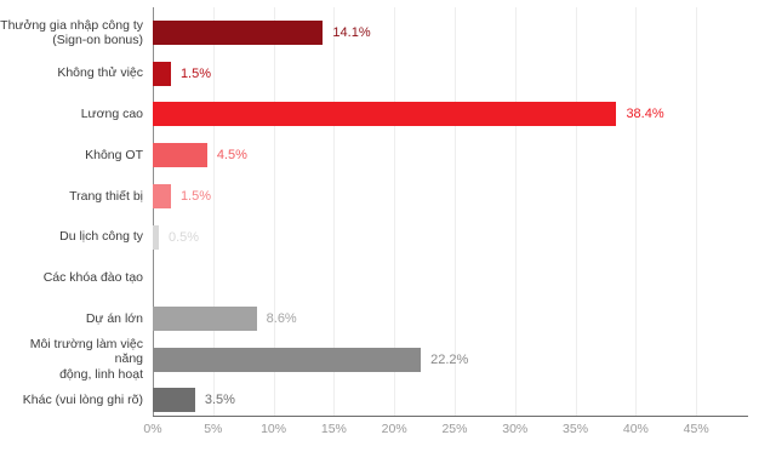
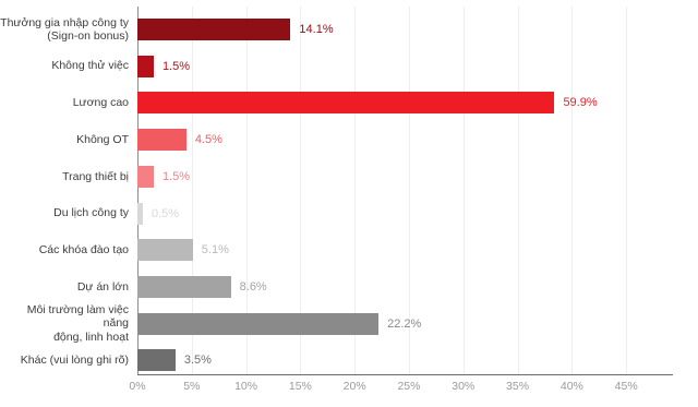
  14.1%
  1.5%
- 38.4%
+ 59.9%
  4.5%
  1.5%
  0.5%
+ 5.1%
  8.6%
  22.2%
  3.5%
  Thưởng gia nhập công ty
  (Sign-on bonus)
  Không thử việc
  Lương cao
  Không OT
  Trang thiết bị
  Du lịch công ty
  Các khóa đào tạo
  Dự án lớn
  Môi trường làm việc năng
  động, linh hoạt
  Khác (vui lòng ghi rõ)
  0%
  5%
  10%
  15%
  20%
  25%
  30%
  35%
  40%
  45%
